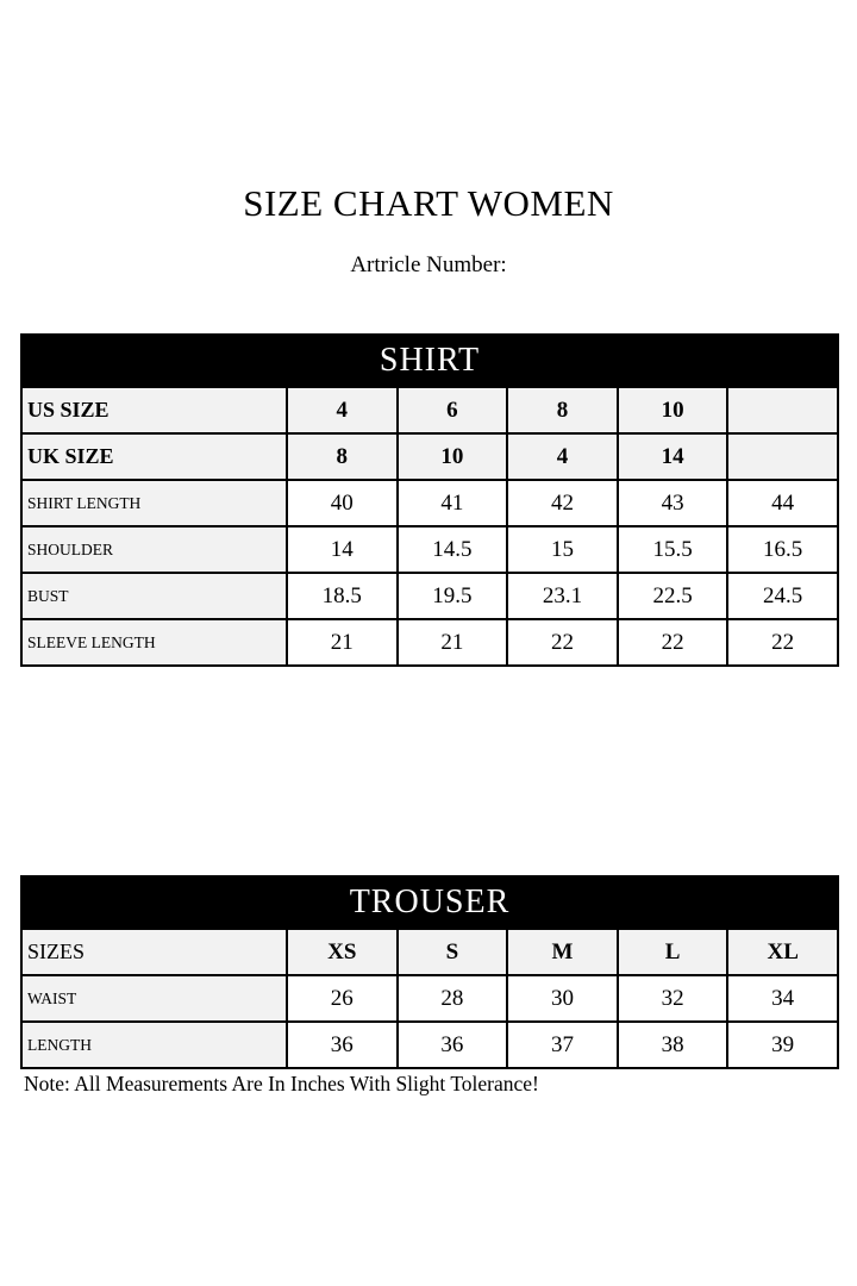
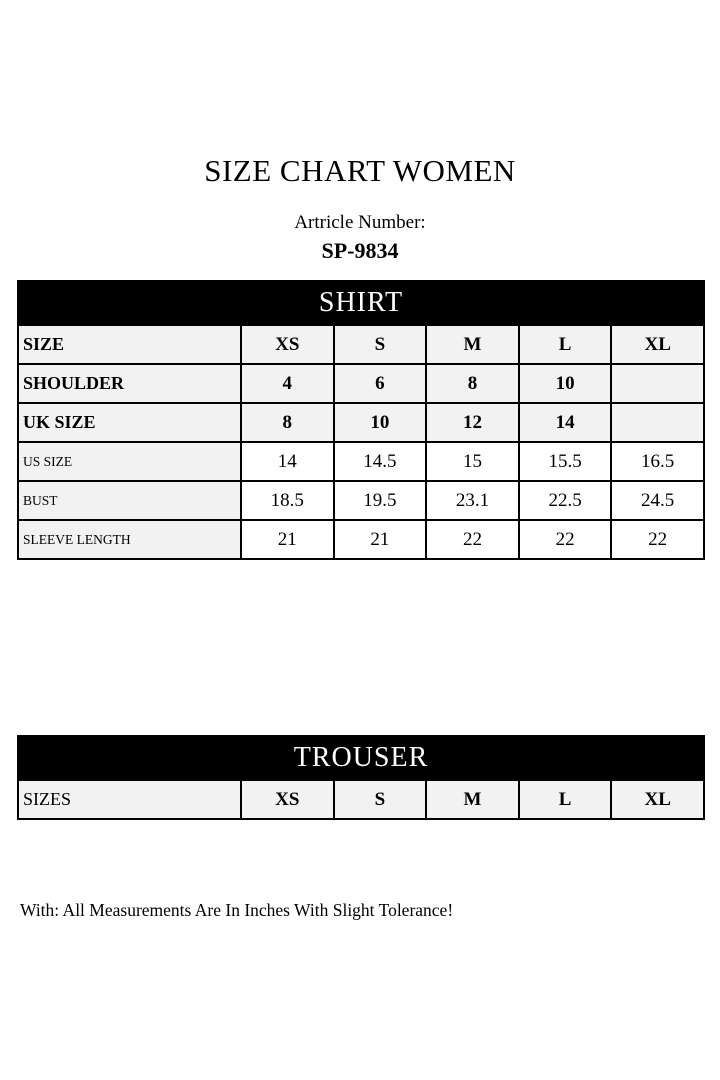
  SIZE CHART WOMEN
  Artricle Number:
+ SP-9834
  SHIRT
+ SIZE	XS	S	M	L	XL
- US SIZE	4	6	8	10
+ SHOULDER	4	6	8	10
- UK SIZE	8	10	4	14
+ UK SIZE	8	10	12	14
- SHIRT LENGTH	40	41	42	43	44
- SHOULDER	14	14.5	15	15.5	16.5
+ US SIZE	14	14.5	15	15.5	16.5
  BUST	18.5	19.5	23.1	22.5	24.5
  SLEEVE LENGTH	21	21	22	22	22
  TROUSER
  SIZES	XS	S	M	L	XL
- WAIST	26	28	30	32	34
- LENGTH	36	36	37	38	39
- Note: All Measurements Are In Inches With Slight Tolerance!
+ With: All Measurements Are In Inches With Slight Tolerance!
